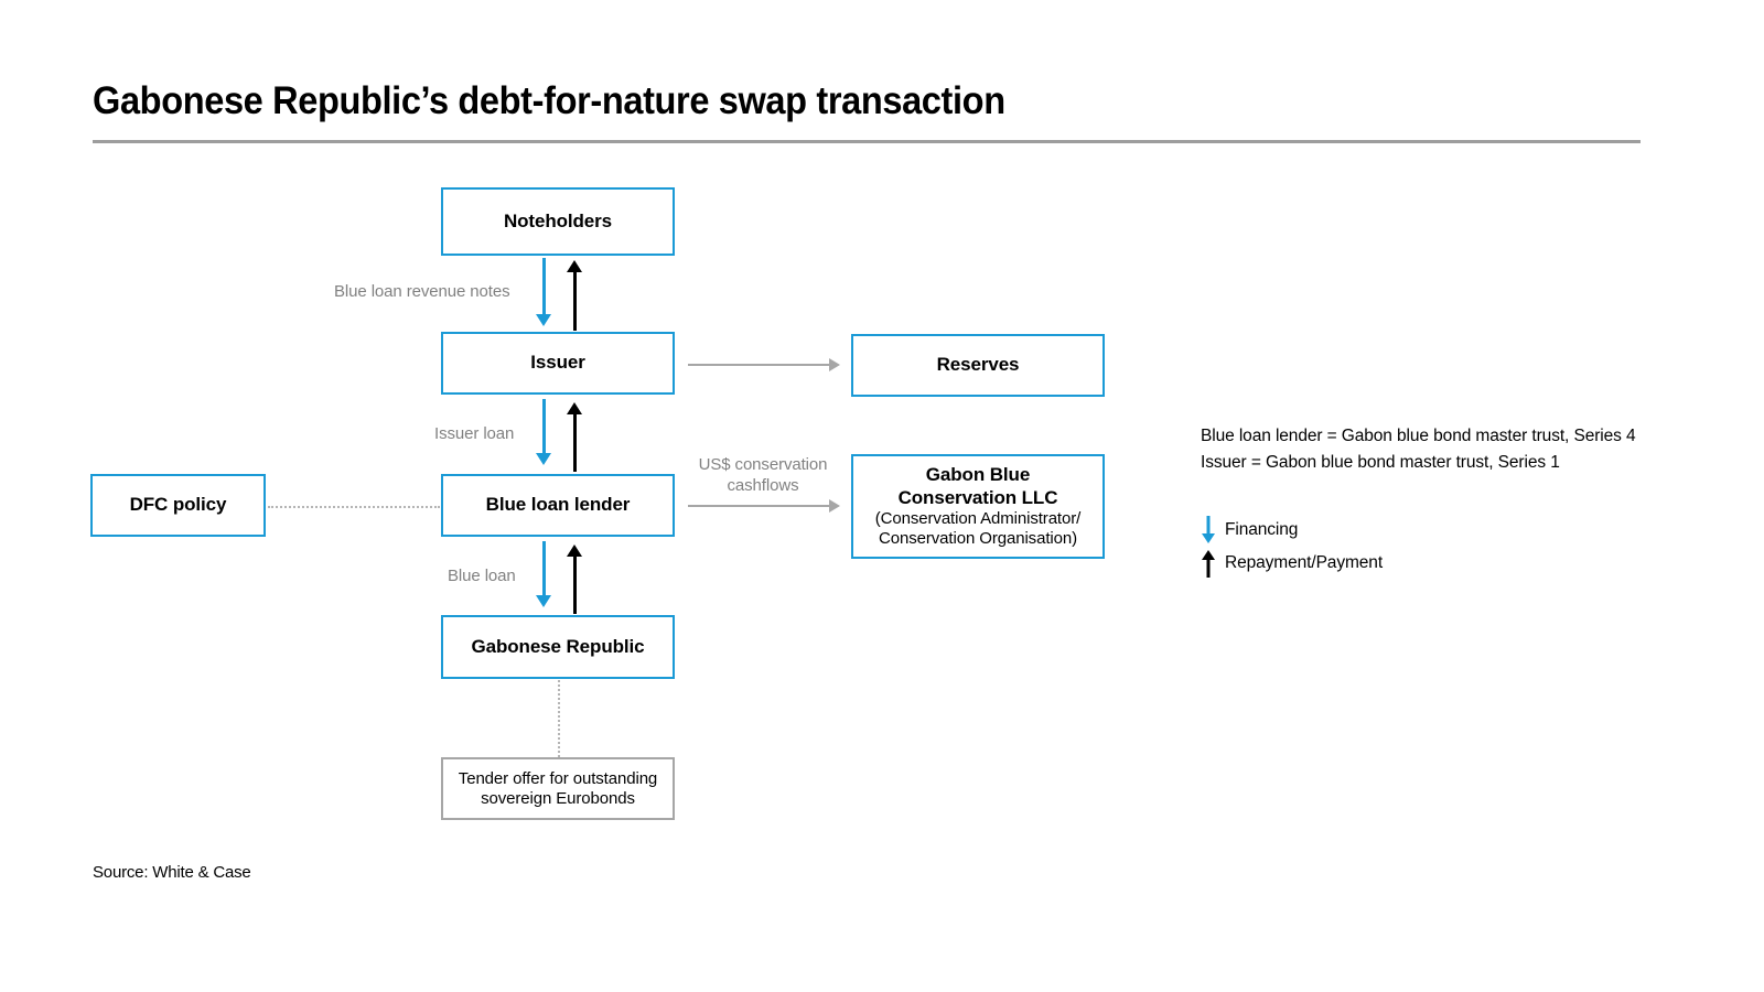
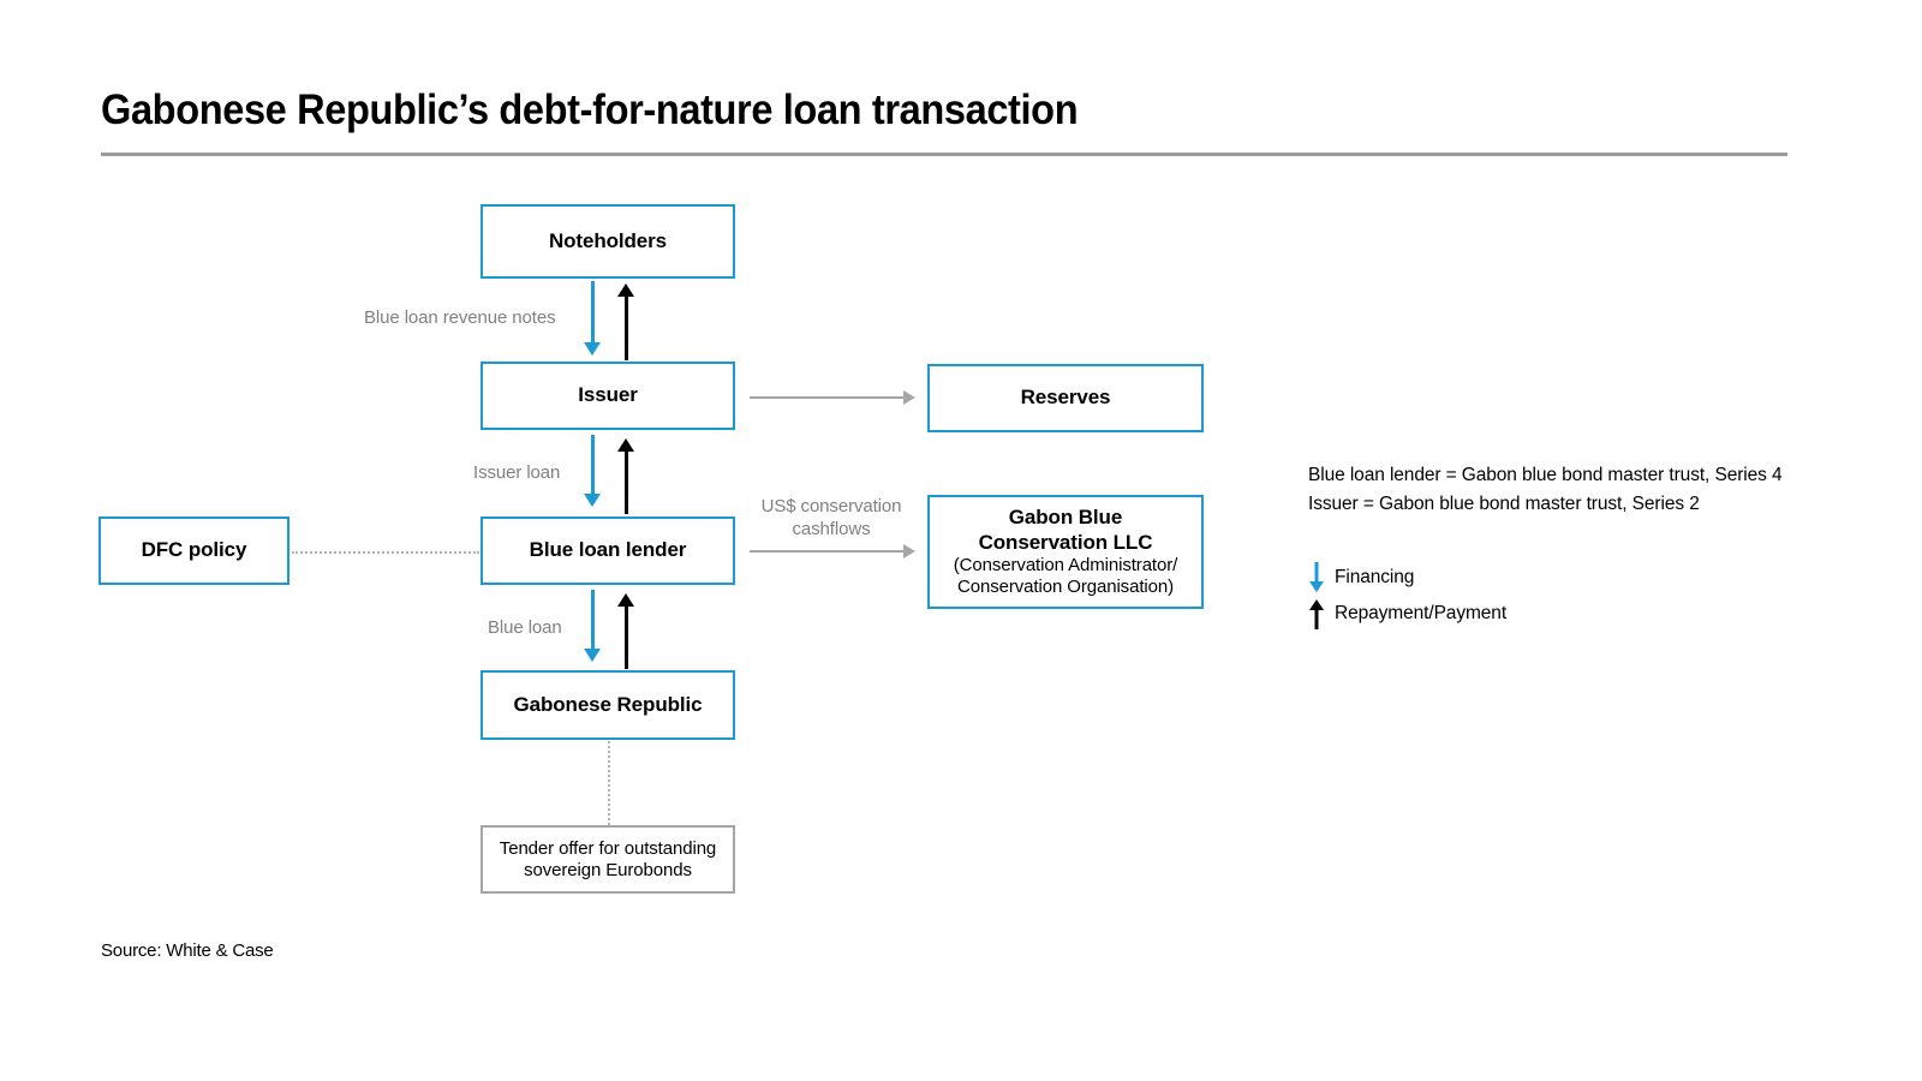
- Gabonese Republic’s debt-for-nature swap transaction
+ Gabonese Republic’s debt-for-nature loan transaction
  Noteholders
  Blue loan revenue notes
  Issuer
  Reserves
  Issuer loan
  DFC policy
  Blue loan lender
  US$ conservation
  cashflows
  Gabon Blue
  Conservation LLC
  (Conservation Administrator/
  Conservation Organisation)
  Blue loan
  Gabonese Republic
  Tender offer for outstanding
  sovereign Eurobonds
  Blue loan lender = Gabon blue bond master trust, Series 4
- Issuer = Gabon blue bond master trust, Series 1
+ Issuer = Gabon blue bond master trust, Series 2
  Financing
  Repayment/Payment
  Source: White & Case
